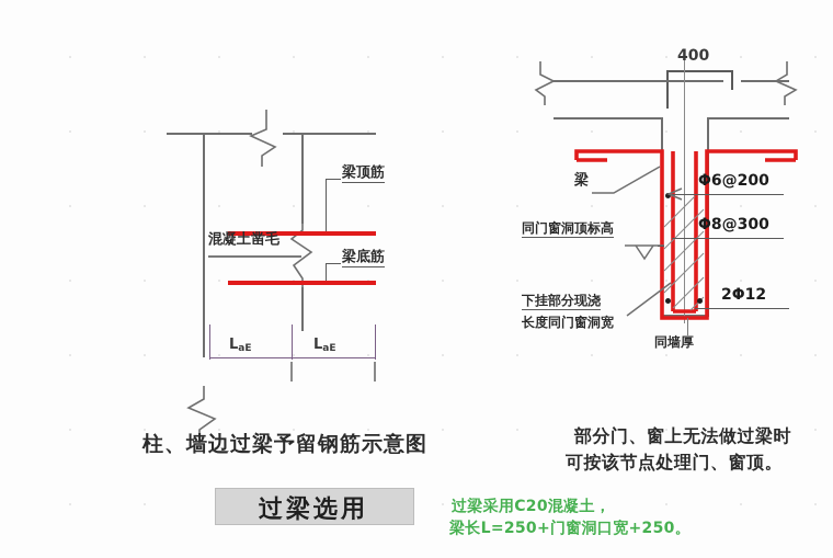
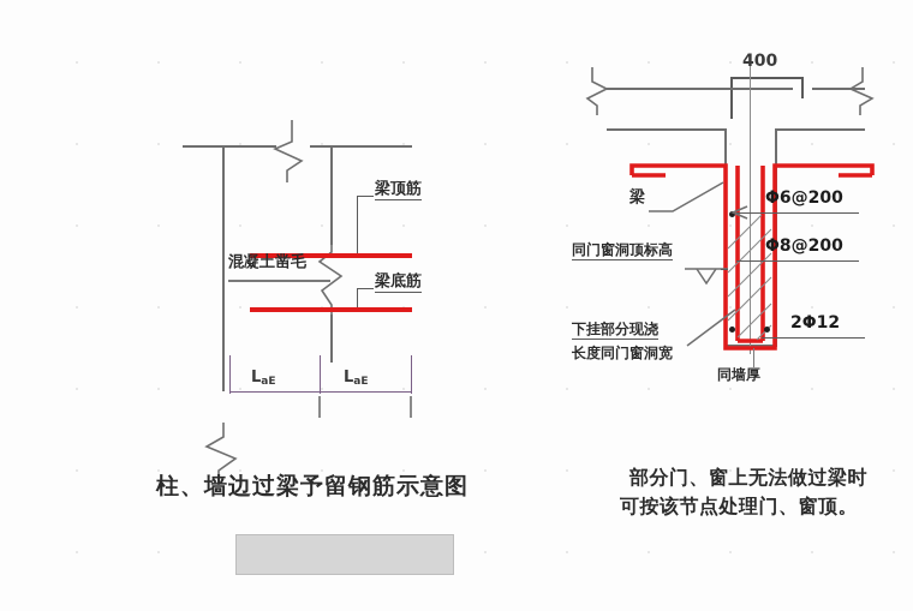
  梁顶筋
  梁底筋
  混凝土凿毛
  LaE
  LaE
  柱、墙边过梁予留钢筋示意图
  400
  Φ6@200
- Φ8@300
+ Φ8@200
  2Φ12
  梁
  同门窗洞顶标高
  下挂部分现浇
  长度同门窗洞宽
  同墙厚
  部分门、窗上无法做过梁时
  可按该节点处理门、窗顶。
- 过梁选用
- 过梁采用C20混凝土，
- 梁长L=250+门窗洞口宽+250。
